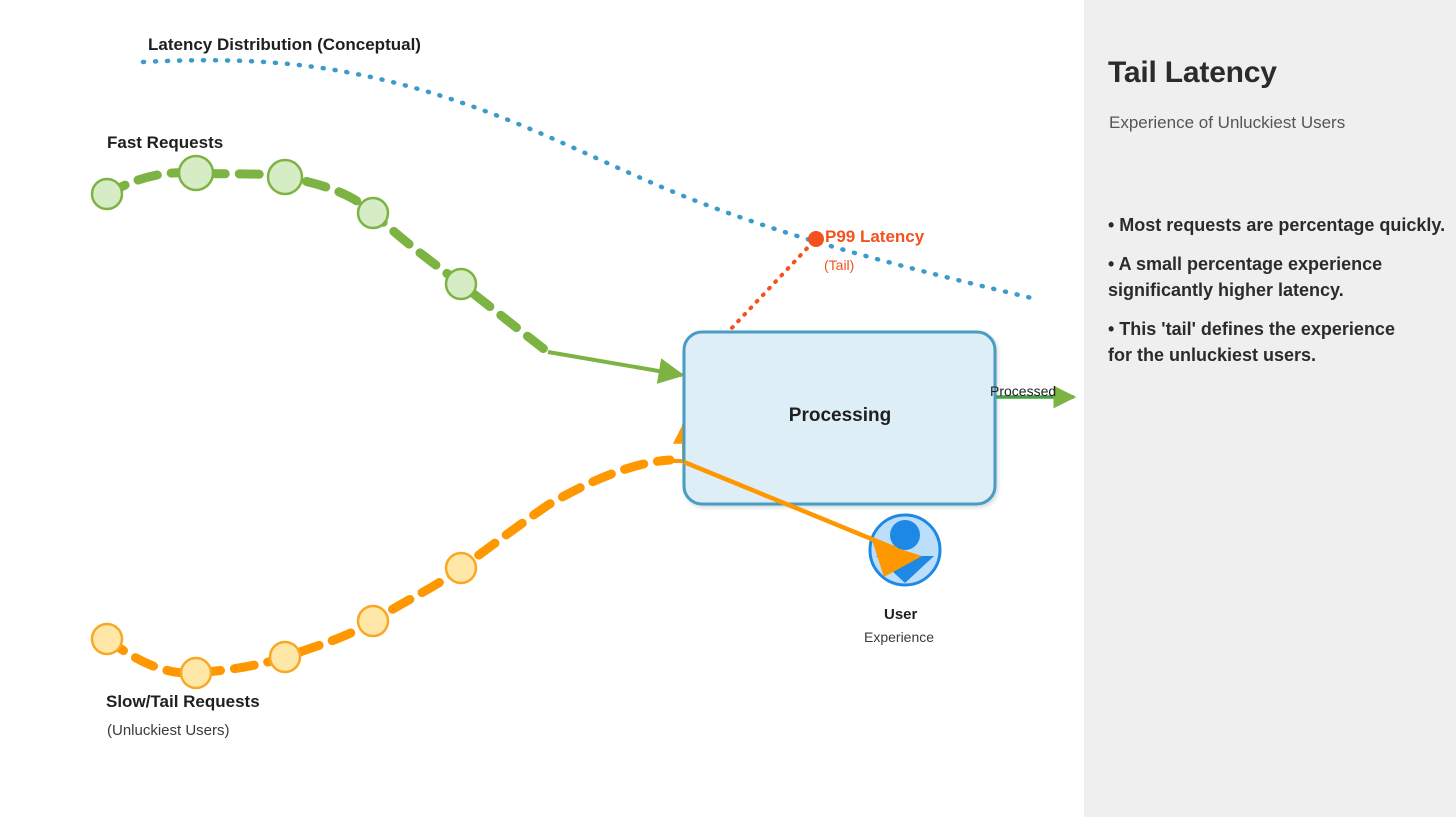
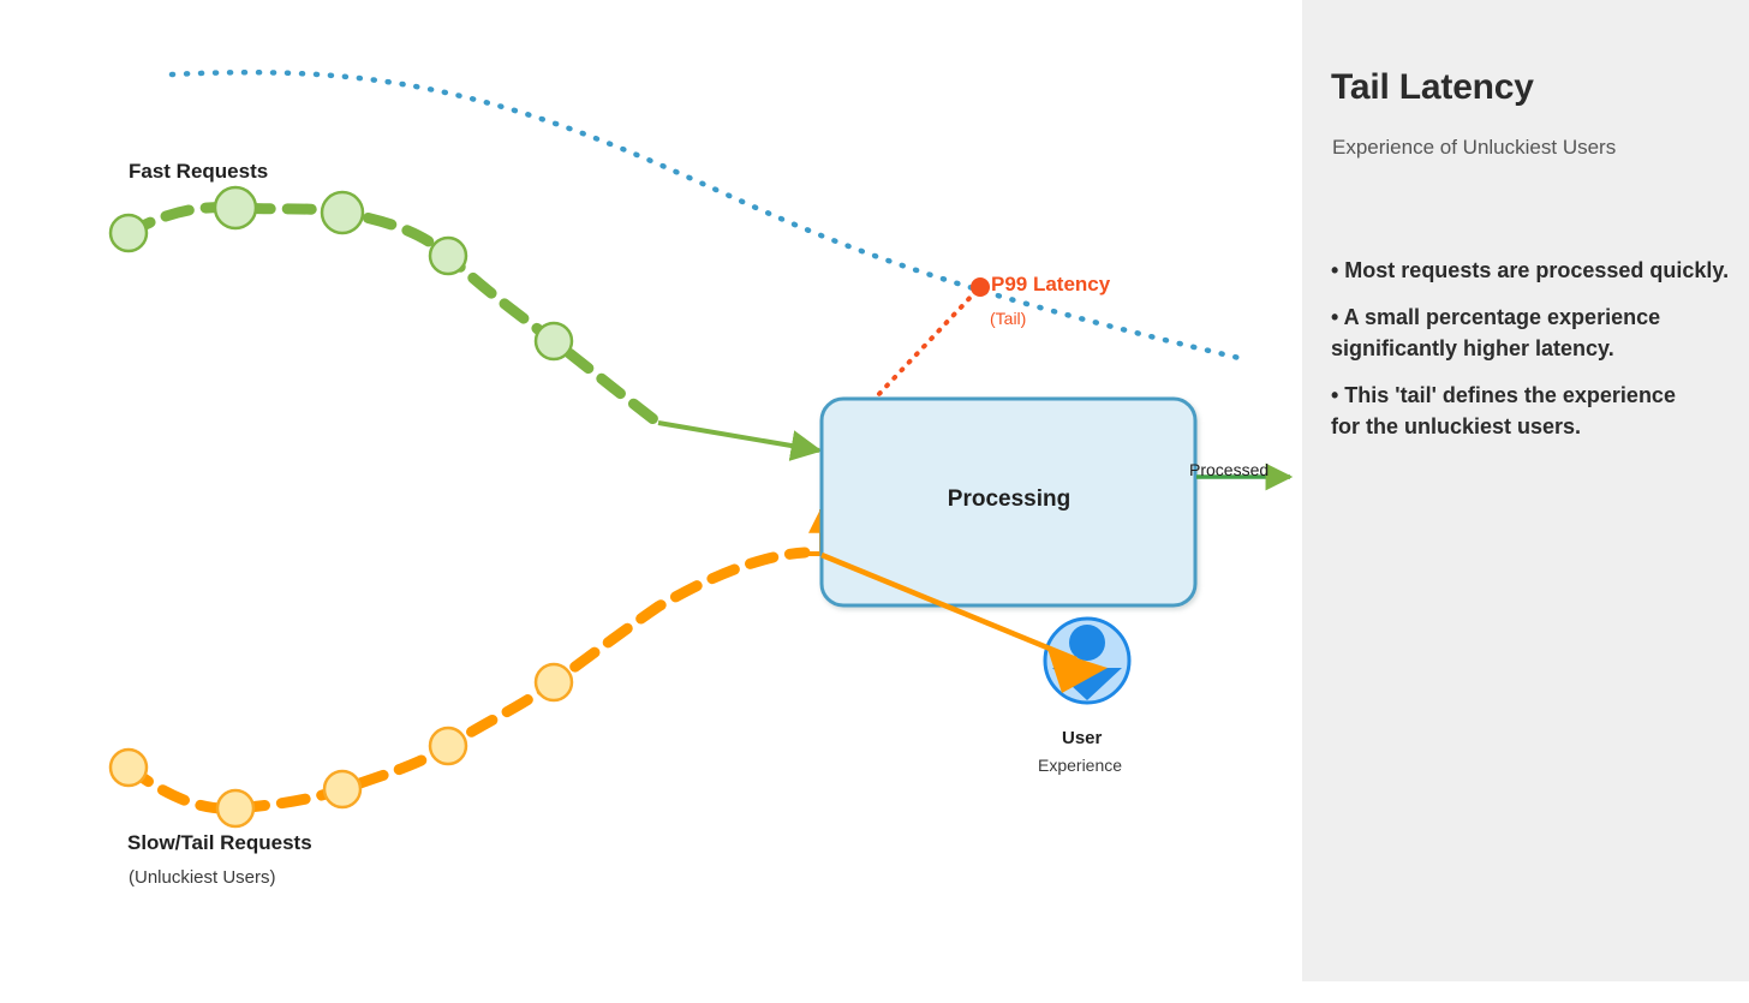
- Latency Distribution (Conceptual)
  Fast Requests
  Slow/Tail Requests
  (Unluckiest Users)
  P99 Latency
  (Tail)
  Processed
  Processing
  User
  Experience
  Tail Latency
  Experience of Unluckiest Users
- • Most requests are percentage quickly.
+ • Most requests are processed quickly.
  • A small percentage experience
  significantly higher latency.
  • This 'tail' defines the experience
  for the unluckiest users.
